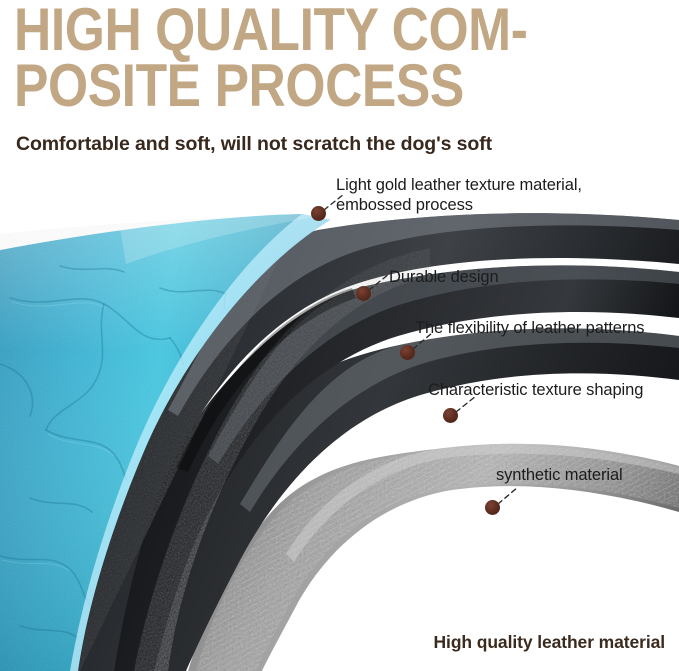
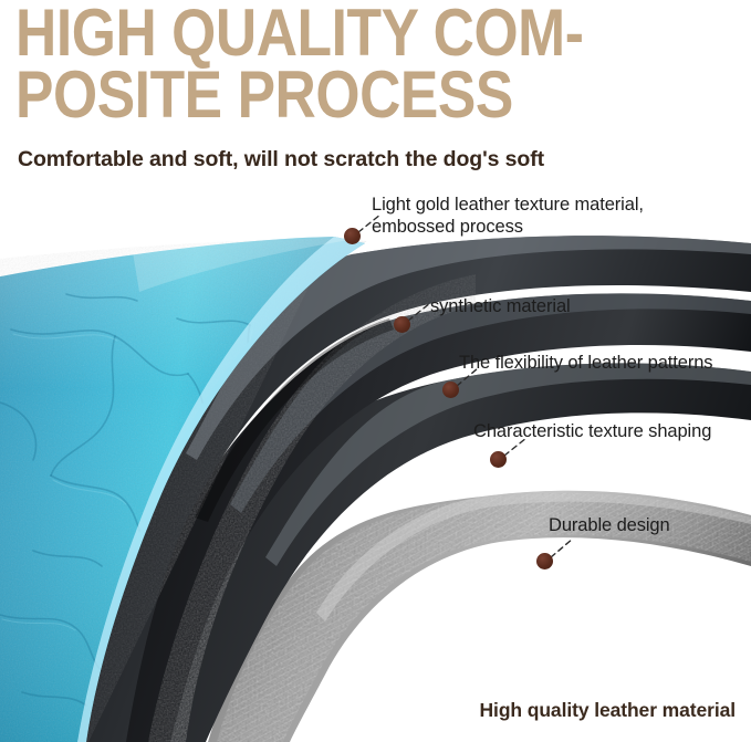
  HIGH QUALITY COM-
  POSITE PROCESS
  Comfortable and soft, will not scratch the dog's soft
  Light gold leather texture material,
  embossed process
- Durable design
+ synthetic material
  The flexibility of leather patterns
  Characteristic texture shaping
- synthetic material
+ Durable design
  High quality leather material
